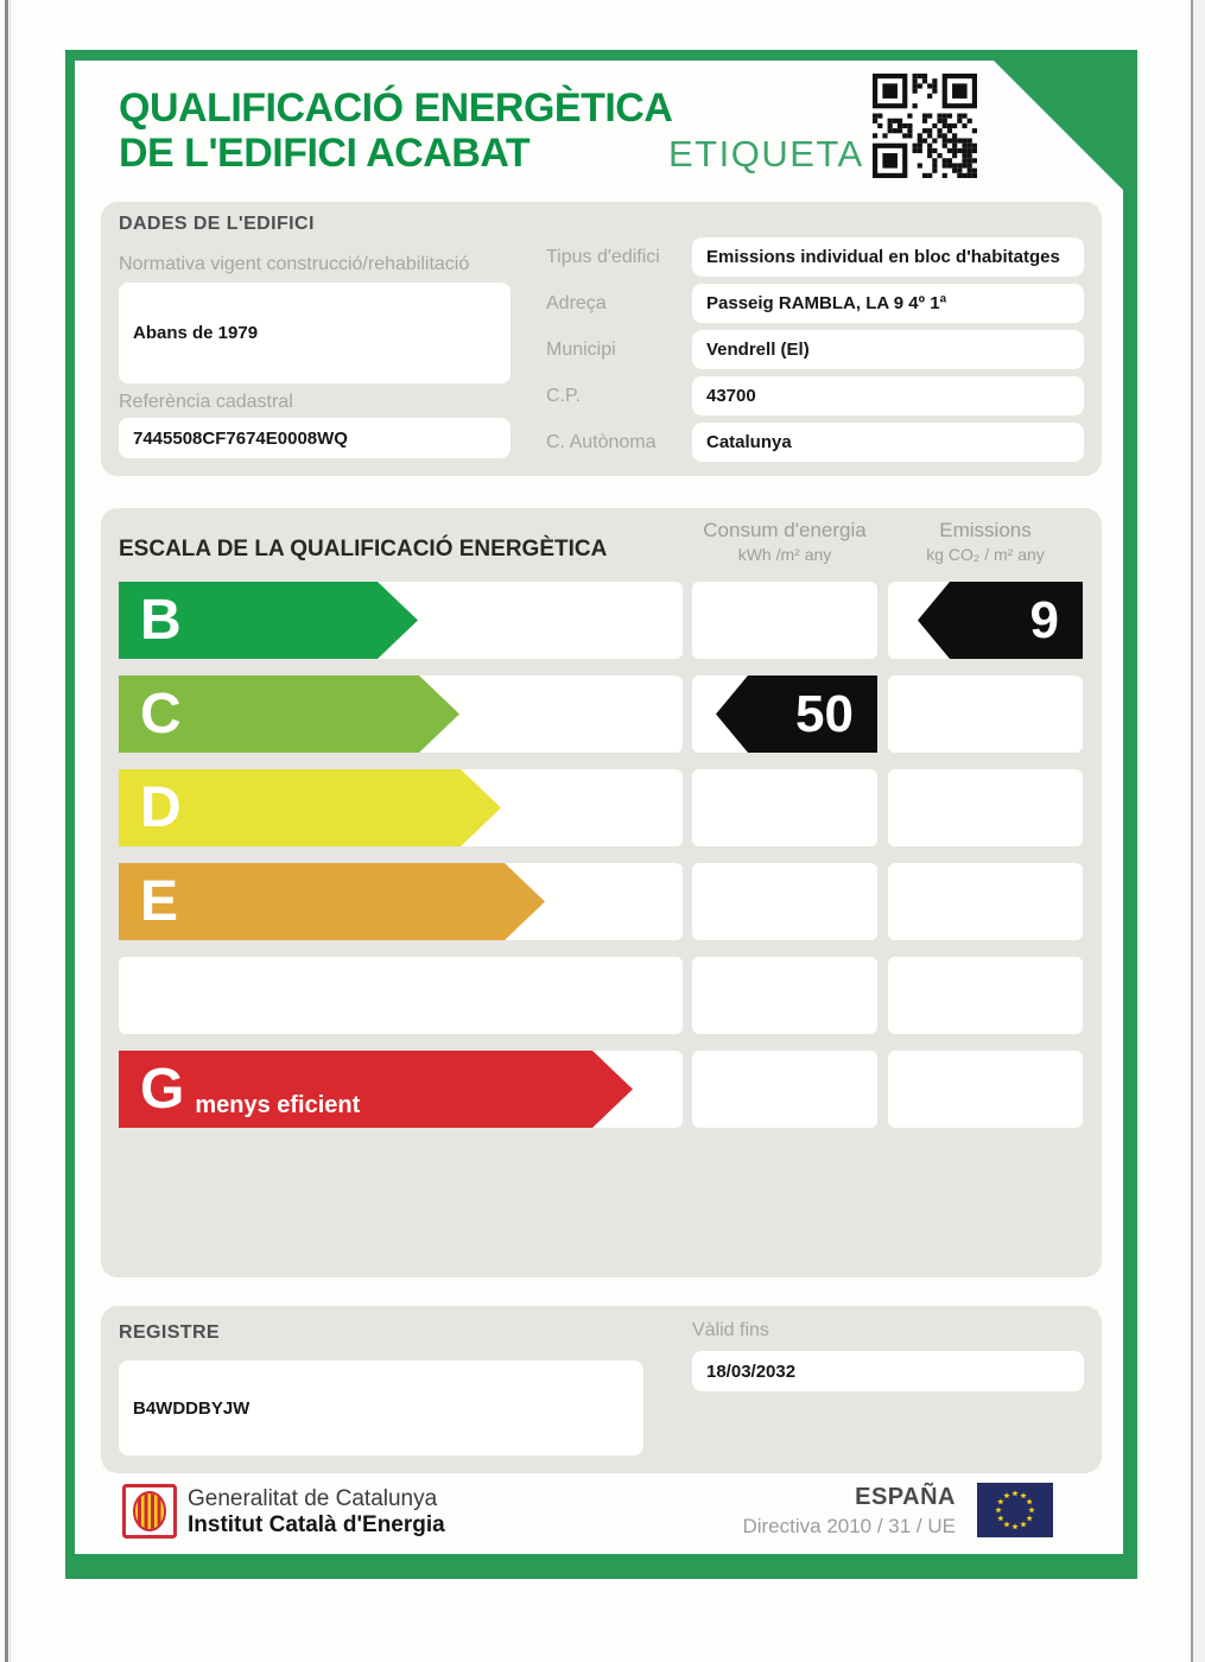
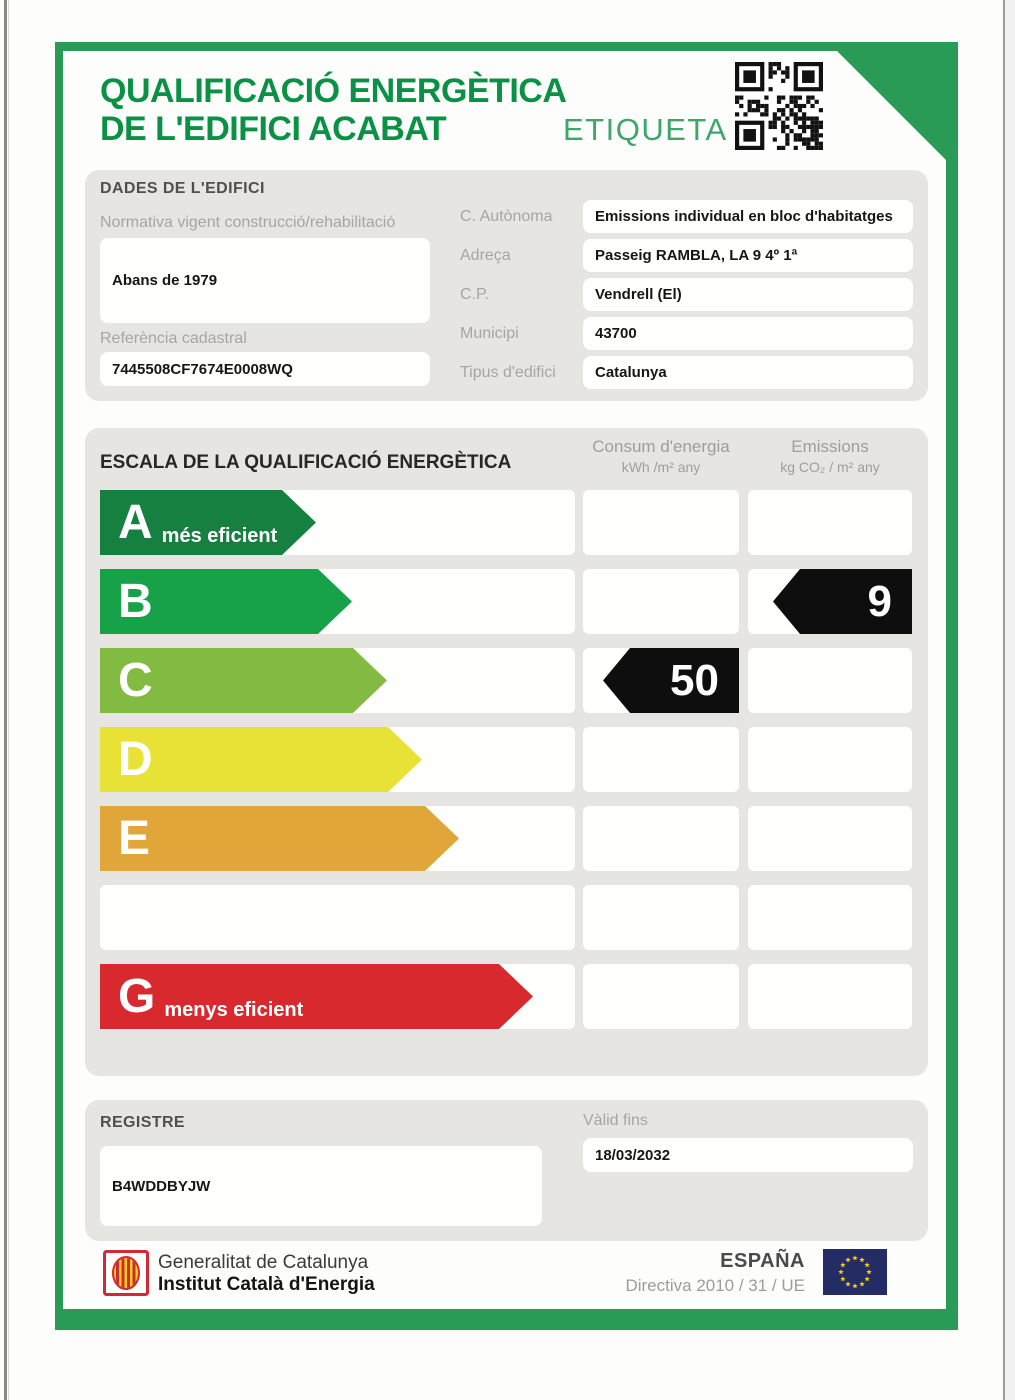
  QUALIFICACIÓ ENERGÈTICA
  DE L'EDIFICI ACABAT
  ETIQUETA
  DADES DE L'EDIFICI
  Normativa vigent construcció/rehabilitació
  Abans de 1979
  Referència cadastral
  7445508CF7674E0008WQ
- Tipus d'edifici
+ C. Autònoma
  Emissions individual en bloc d'habitatges
  Adreça
  Passeig RAMBLA, LA 9 4º 1ª
- Municipi
+ C.P.
  Vendrell (El)
- C.P.
+ Municipi
  43700
- C. Autònoma
+ Tipus d'edifici
  Catalunya
  ESCALA DE LA QUALIFICACIÓ ENERGÈTICA
  Consum d'energia
  kWh /m² any
  Emissions
  kg CO₂ / m² any
+ A
+ més eficient
  B
  9
  C
  50
  D
  E
  G
  menys eficient
  REGISTRE
  B4WDDBYJW
  Vàlid fins
  18/03/2032
  Generalitat de Catalunya
  Institut Català d'Energia
  ESPAÑA
  Directiva 2010 / 31 / UE
